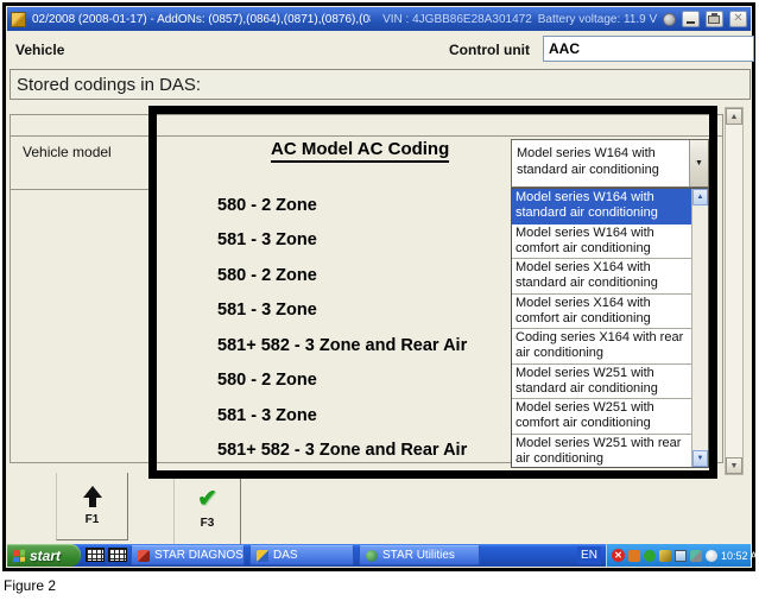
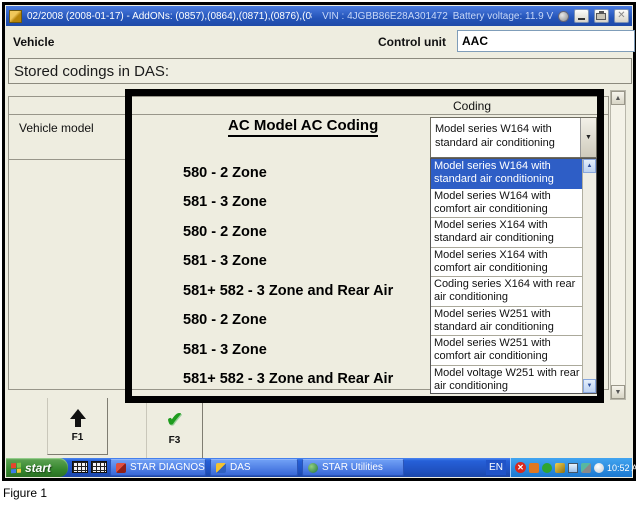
  02/2008 (2008-01-17) - AddONs: (0857),(0864),(0871),(0876),(0
  VIN : 4JGBB86E28A301472
  Battery voltage: 11.9 V
  ✕
  Vehicle
  Control unit
  AAC
  Stored codings in DAS:
+ Coding
  Vehicle model
  Model series W164 with standard air conditioning
  Model series W164 with standard air conditioning
  Model series W164 with comfort air conditioning
  Model series X164 with standard air conditioning
  Model series X164 with comfort air conditioning
  Coding series X164 with rear air conditioning
  Model series W251 with standard air conditioning
  Model series W251 with comfort air conditioning
- Model series W251 with rear air conditioning
+ Model voltage W251 with rear air conditioning
  AC Model AC Coding
  580 - 2 Zone
  581 - 3 Zone
  580 - 2 Zone
  581 - 3 Zone
  581+ 582 - 3 Zone and Rear Air
  580 - 2 Zone
  581 - 3 Zone
  581+ 582 - 3 Zone and Rear Air
  F1
  ✔
  F3
  start
  STAR DIAGNOS
  DAS
  STAR Utilities
  EN
  10:52 A
- Figure 2
+ Figure 1
